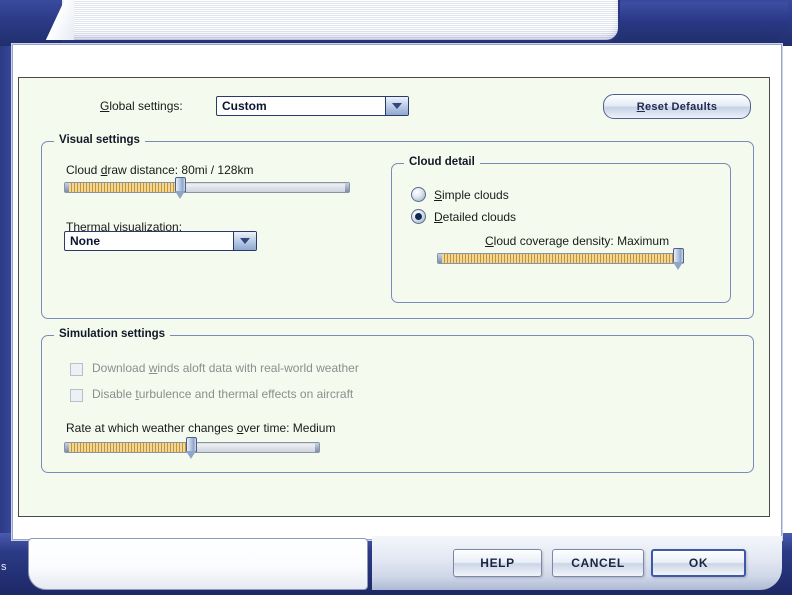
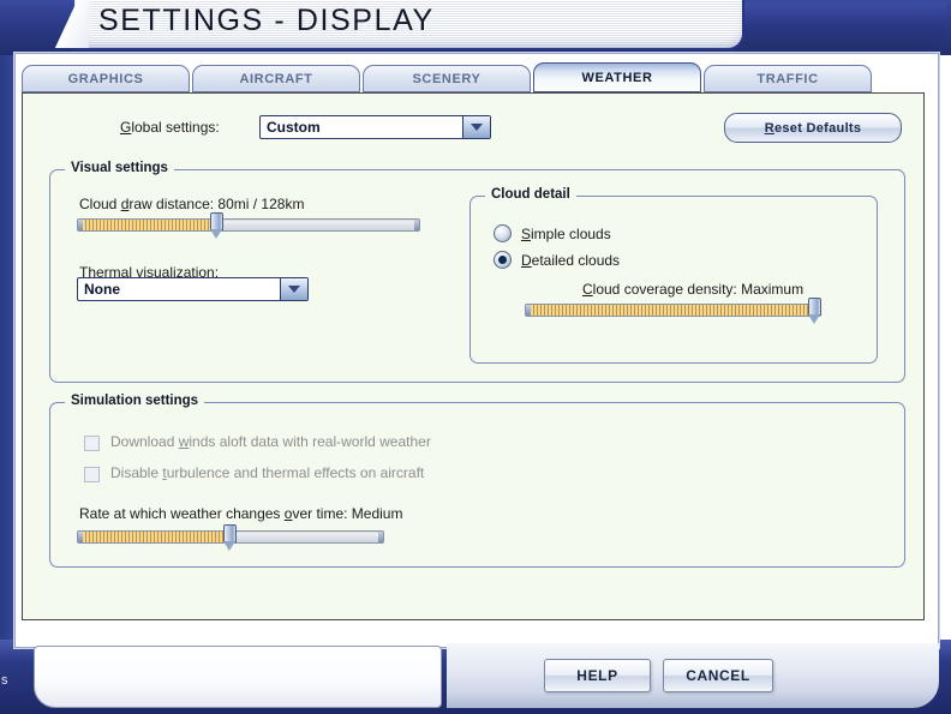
+ SETTINGS - DISPLAY
+ GRAPHICS
+ AIRCRAFT
+ SCENERY
+ WEATHER
+ TRAFFIC
  Global settings:
  Custom
  Reset Defaults
  Visual settings
  Cloud detail
  Simple clouds
  Detailed clouds
  Cloud coverage density: Maximum
  Cloud draw distance: 80mi / 128km
  Thermal visualization:
  None
  Simulation settings
  Download winds aloft data with real-world weather
  Disable turbulence and thermal effects on aircraft
  Rate at which weather changes over time: Medium
  s
  HELP
  CANCEL
- OK
